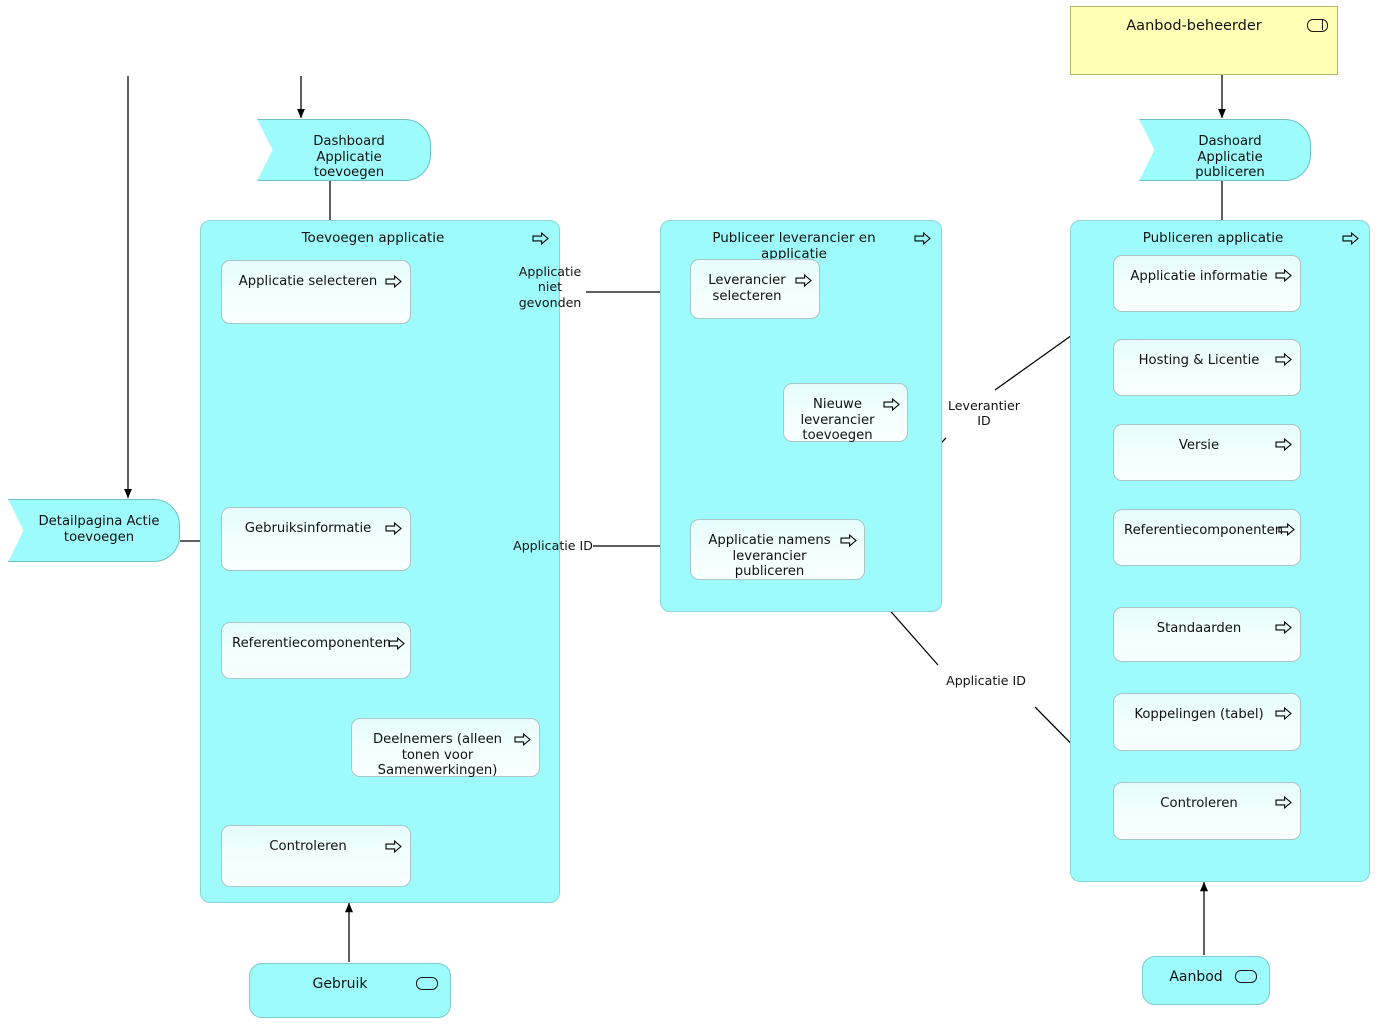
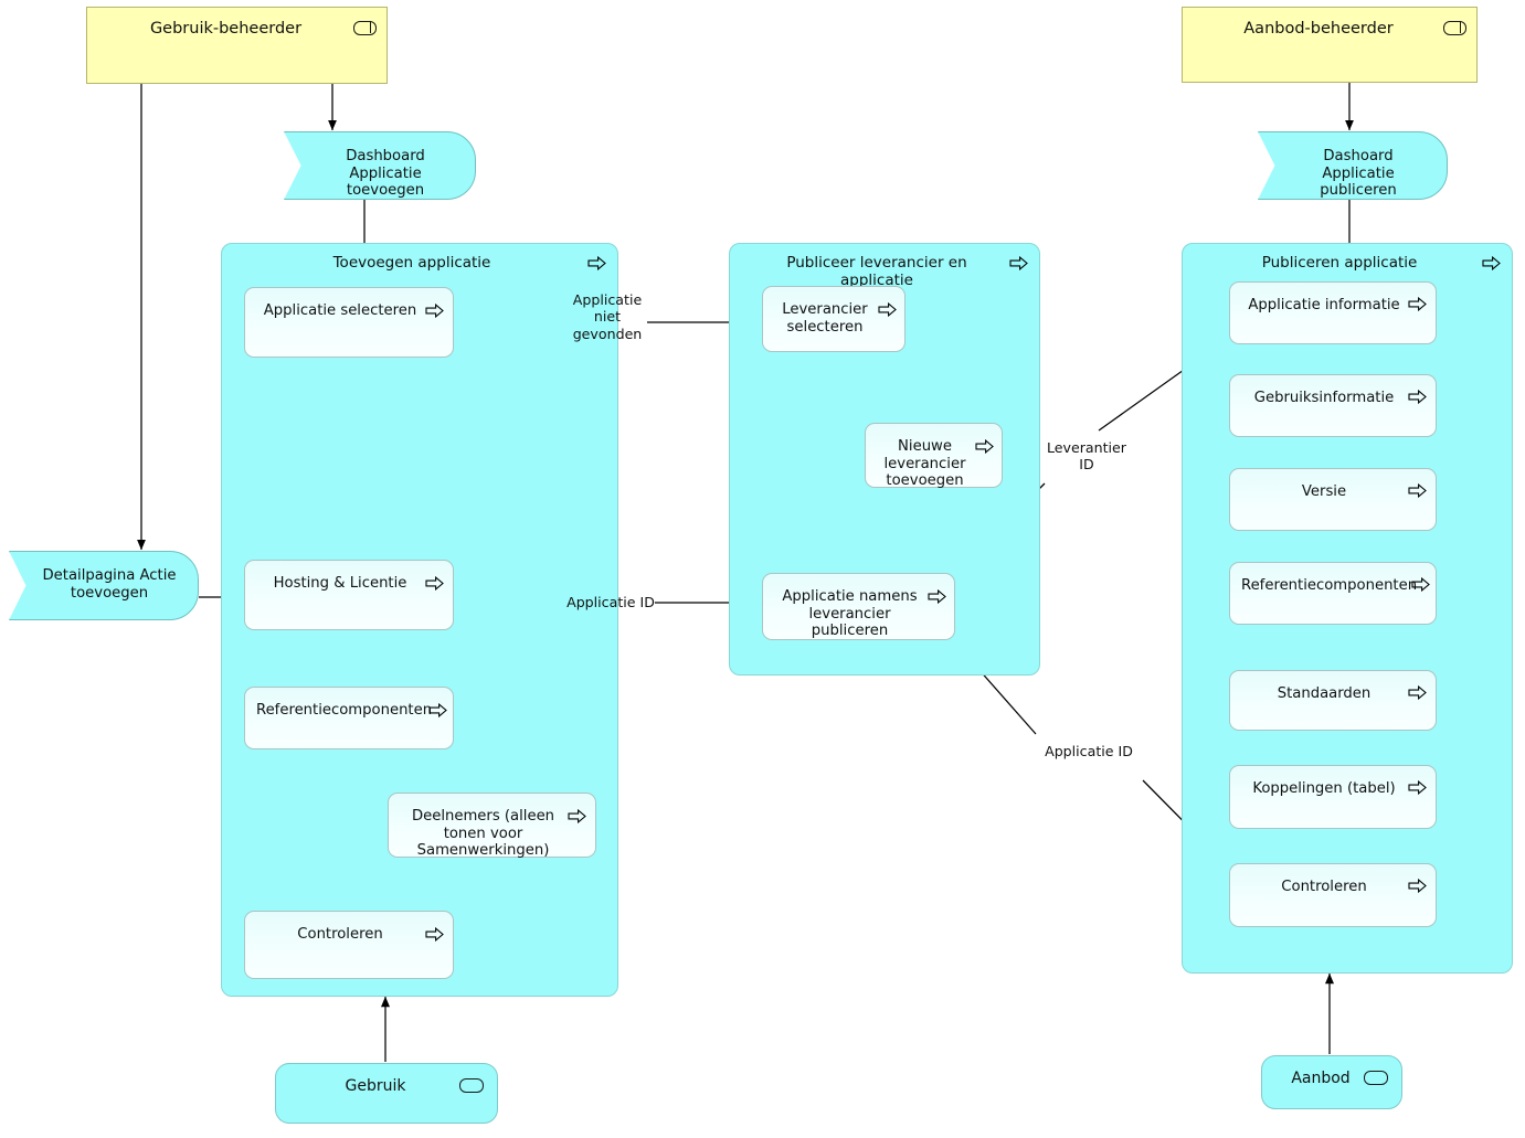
+ Gebruik-beheerder
  Aanbod-beheerder
  Dashboard Applicatie
  toevoegen
  Dashoard Applicatie
  publiceren
  Detailpagina Actie
  toevoegen
  Toevoegen applicatie
  Applicatie selecteren
- Gebruiksinformatie
+ Hosting & Licentie
  Referentiecomponenten
  Deelnemers (alleen
  tonen voor
  Samenwerkingen)
  Controleren
  Publiceer leverancier en applicatie
  Leverancier
  selecteren
  Nieuwe
  leverancier
  toevoegen
  Applicatie namens
  leverancier publiceren
  Publiceren applicatie
  Applicatie informatie
- Hosting & Licentie
+ Gebruiksinformatie
  Versie
  Referentiecomponente
  Standaarden
  Koppelingen (tabel)
  Controleren
  Gebruik
  Aanbod
  Applicatie
  niet
  gevonden
  Applicatie ID
  Leverantier
  ID
  Applicatie ID
